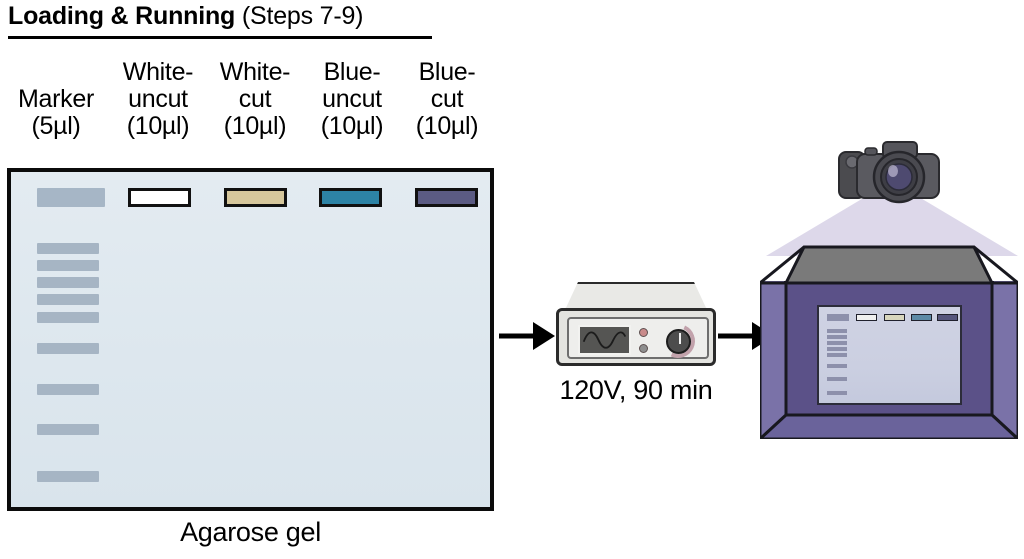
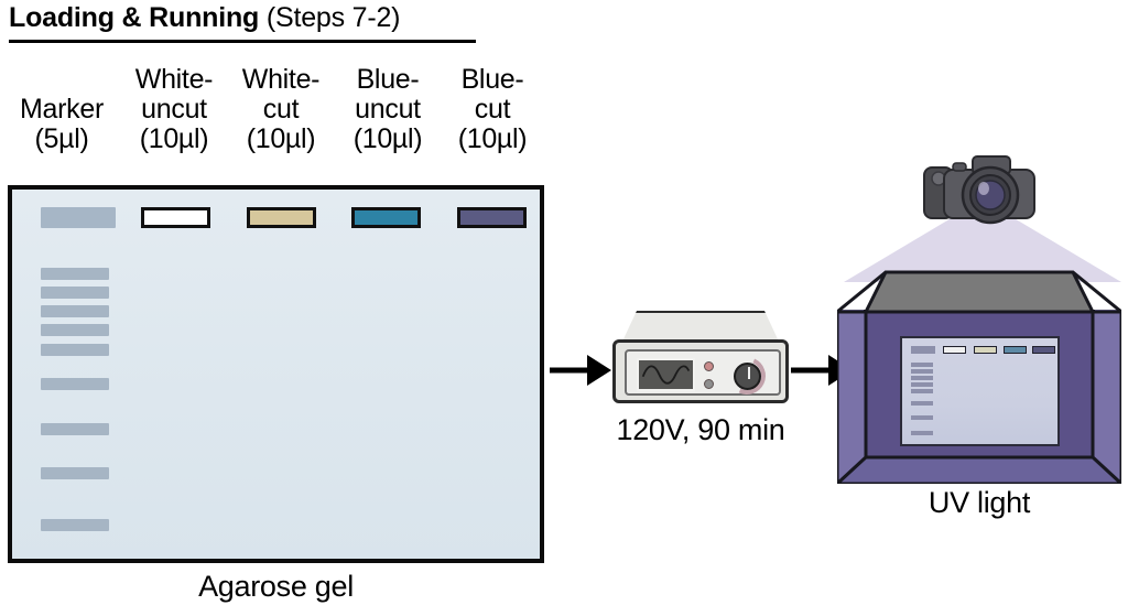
- Loading & Running (Steps 7-9)
+ Loading & Running (Steps 7-2)
  Marker
  (5µl)
  White-
  uncut
  (10µl)
  White-
  cut
  (10µl)
  Blue-
  uncut
  (10µl)
  Blue-
  cut
  (10µl)
  Agarose gel
  120V, 90 min
+ UV light
